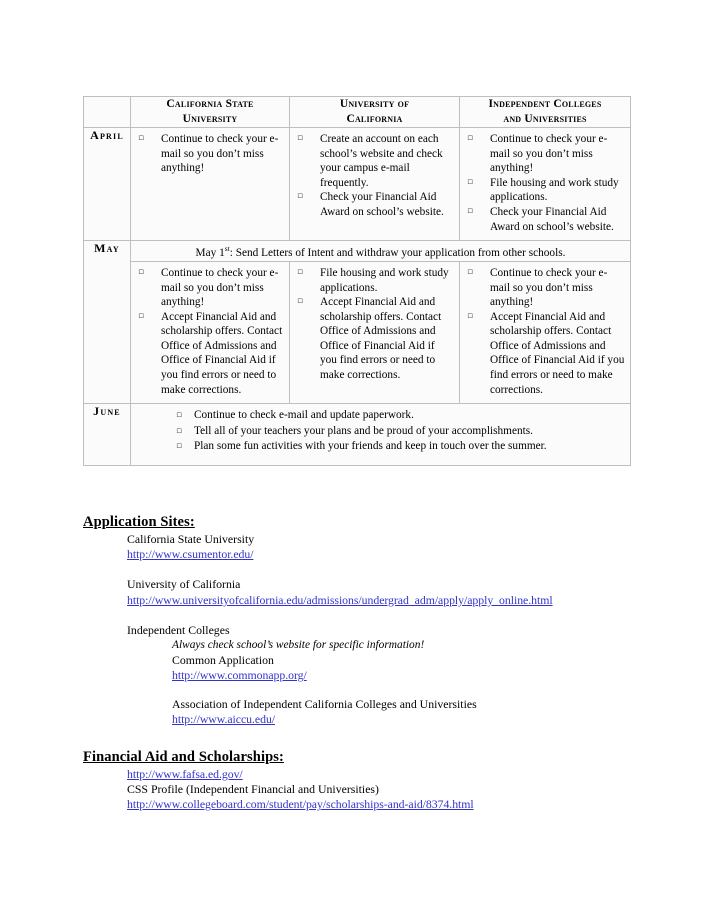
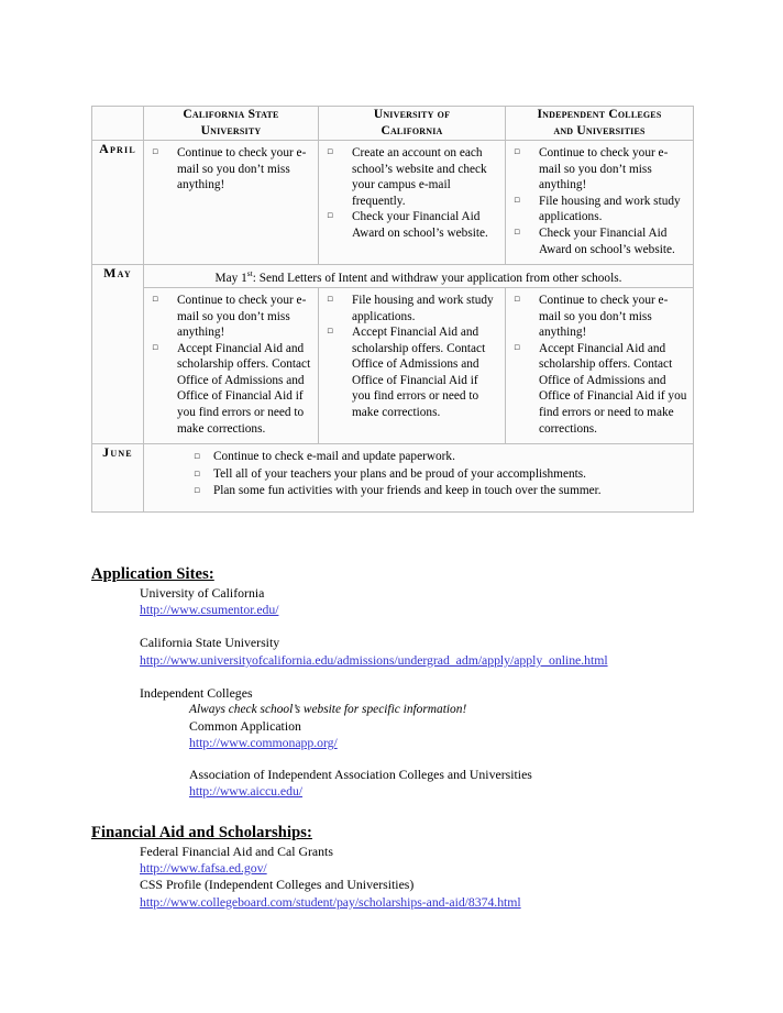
  	California State University	University of California	Independent Colleges and Universities
  April	Continue to check your e-mail so you don’t miss anything!	Create an account on each school’s website and check your campus e-mail frequently. Check your Financial Aid Award on school’s website.	Continue to check your e-mail so you don’t miss anything! File housing and work study applications. Check your Financial Aid Award on school’s website.
  May	May 1st: Send Letters of Intent and withdraw your application from other schools.
  Continue to check your e-mail so you don’t miss anything! Accept Financial Aid and scholarship offers. Contact Office of Admissions and Office of Financial Aid if you find errors or need to make corrections.	File housing and work study applications. Accept Financial Aid and scholarship offers. Contact Office of Admissions and Office of Financial Aid if you find errors or need to make corrections.	Continue to check your e-mail so you don’t miss anything! Accept Financial Aid and scholarship offers. Contact Office of Admissions and Office of Financial Aid if you find errors or need to make corrections.
  June	Continue to check e-mail and update paperwork. Tell all of your teachers your plans and be proud of your accomplishments. Plan some fun activities with your friends and keep in touch over the summer.
  Application Sites:
- California State University
+ University of California
  http://www.csumentor.edu/
- University of California
+ California State University
  http://www.universityofcalifornia.edu/admissions/undergrad_adm/apply/apply_online.html
  Independent Colleges
  Always check school’s website for specific information!
  Common Application
  http://www.commonapp.org/
- Association of Independent California Colleges and Universities
+ Association of Independent Association Colleges and Universities
  http://www.aiccu.edu/
  Financial Aid and Scholarships:
+ Federal Financial Aid and Cal Grants
  http://www.fafsa.ed.gov/
- CSS Profile (Independent Financial and Universities)
+ CSS Profile (Independent Colleges and Universities)
  http://www.collegeboard.com/student/pay/scholarships-and-aid/8374.html
